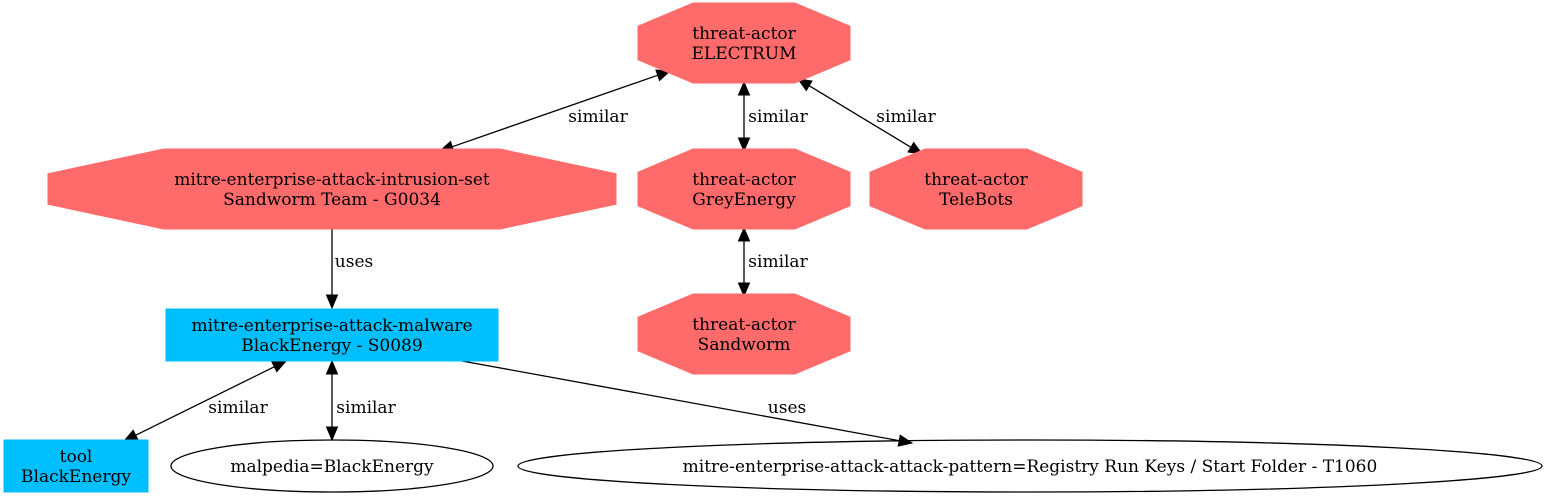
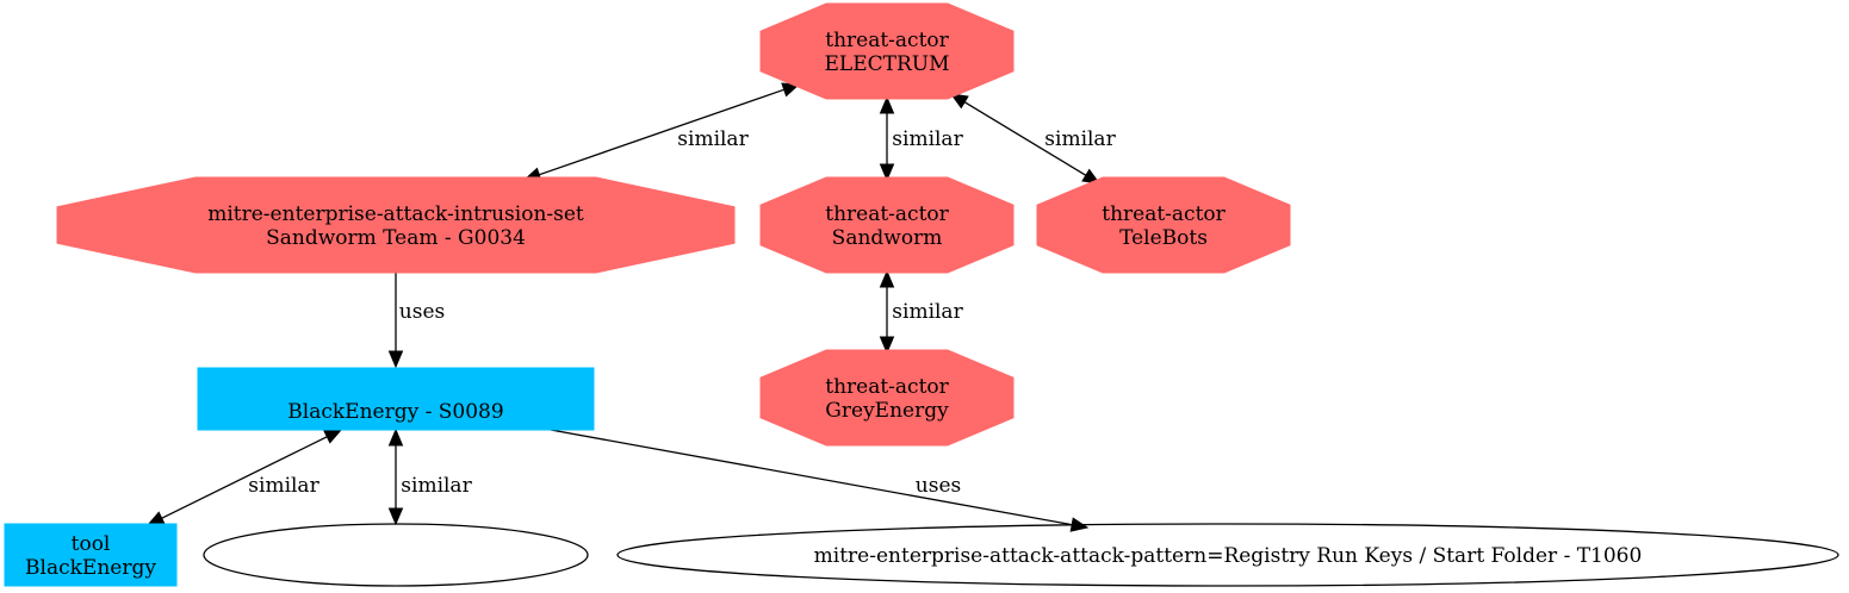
  similar
  similar
  similar
  similar
  uses
  similar
  similar
  uses
  threat-actor
  ELECTRUM
  mitre-enterprise-attack-intrusion-set
  Sandworm Team - G0034
  threat-actor
- GreyEnergy
+ Sandworm
  threat-actor
  TeleBots
  threat-actor
- Sandworm
+ GreyEnergy
- mitre-enterprise-attack-malware
  BlackEnergy - S0089
  tool
  BlackEnergy
- malpedia=BlackEnergy
  mitre-enterprise-attack-attack-pattern=Registry Run Keys / Start Folder - T1060
